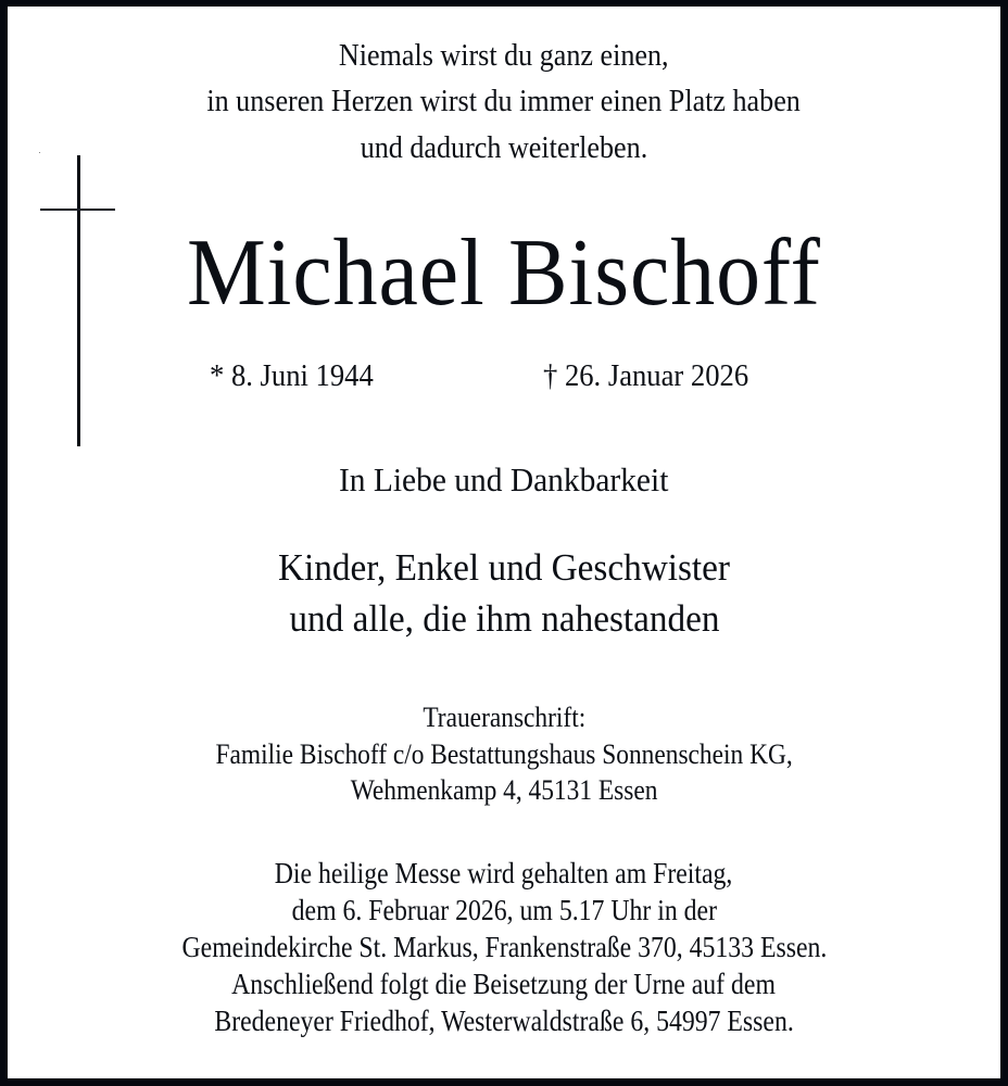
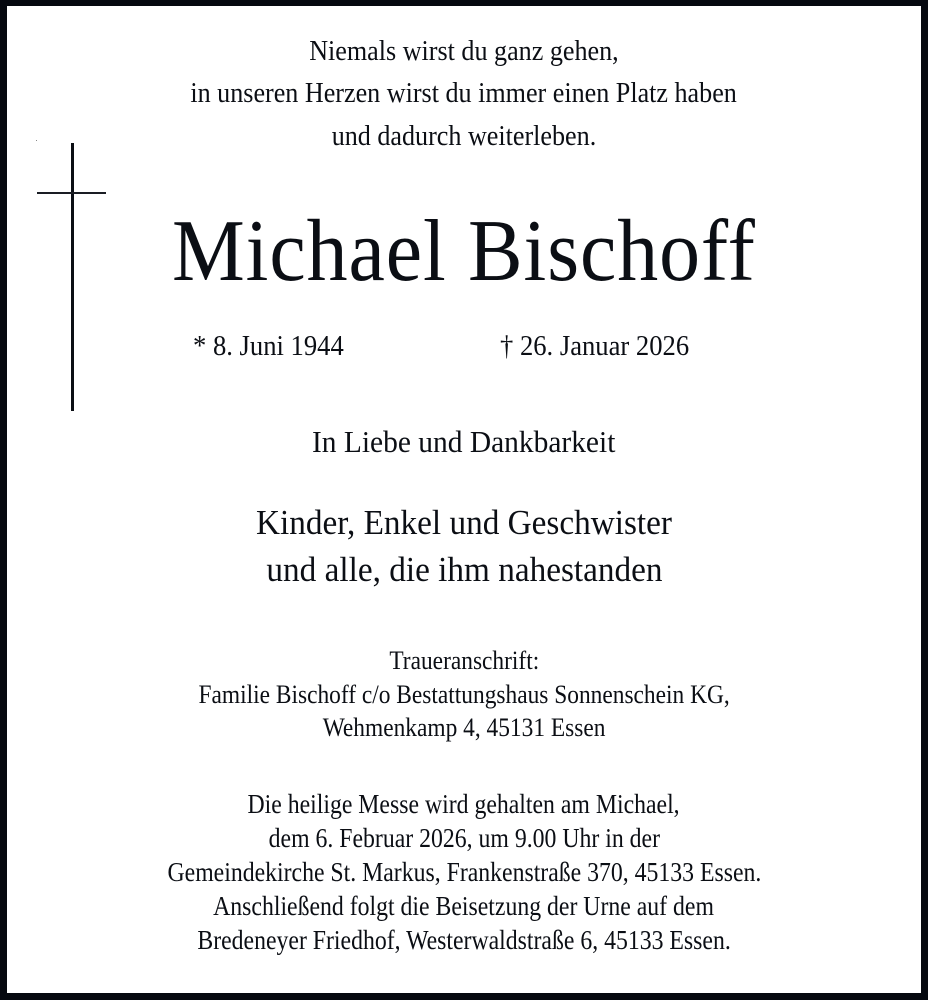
- Niemals wirst du ganz einen,
+ Niemals wirst du ganz gehen,
  in unseren Herzen wirst du immer einen Platz haben
  und dadurch weiterleben.
  Michael Bischoff
  * 8. Juni 1944
  † 26. Januar 2026
  In Liebe und Dankbarkeit
  Kinder, Enkel und Geschwister
  und alle, die ihm nahestanden
  Traueranschrift:
  Familie Bischoff c/o Bestattungshaus Sonnenschein KG,
  Wehmenkamp 4, 45131 Essen
- Die heilige Messe wird gehalten am Freitag,
+ Die heilige Messe wird gehalten am Michael,
- dem 6. Februar 2026, um 5.17 Uhr in der
+ dem 6. Februar 2026, um 9.00 Uhr in der
  Gemeindekirche St. Markus, Frankenstraße 370, 45133 Essen.
  Anschließend folgt die Beisetzung der Urne auf dem
- Bredeneyer Friedhof, Westerwaldstraße 6, 54997 Essen.
+ Bredeneyer Friedhof, Westerwaldstraße 6, 45133 Essen.
